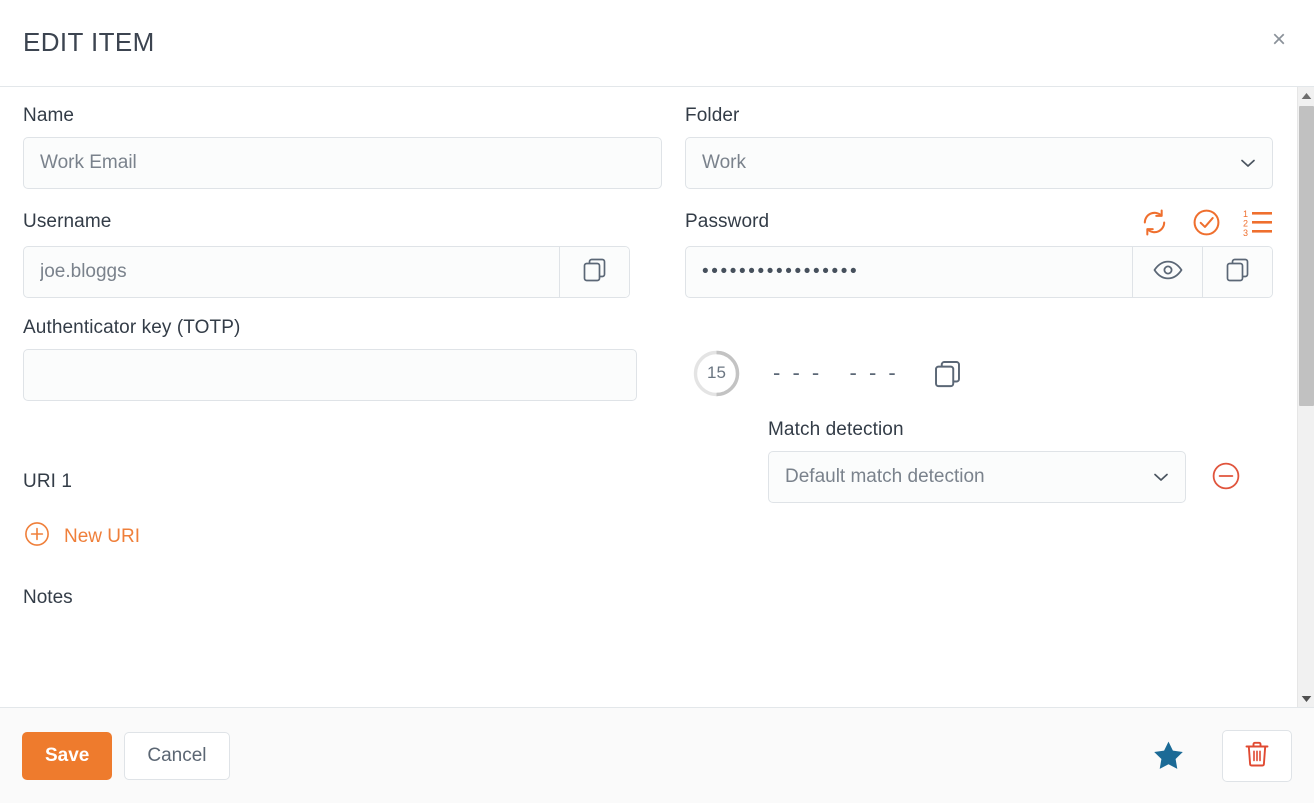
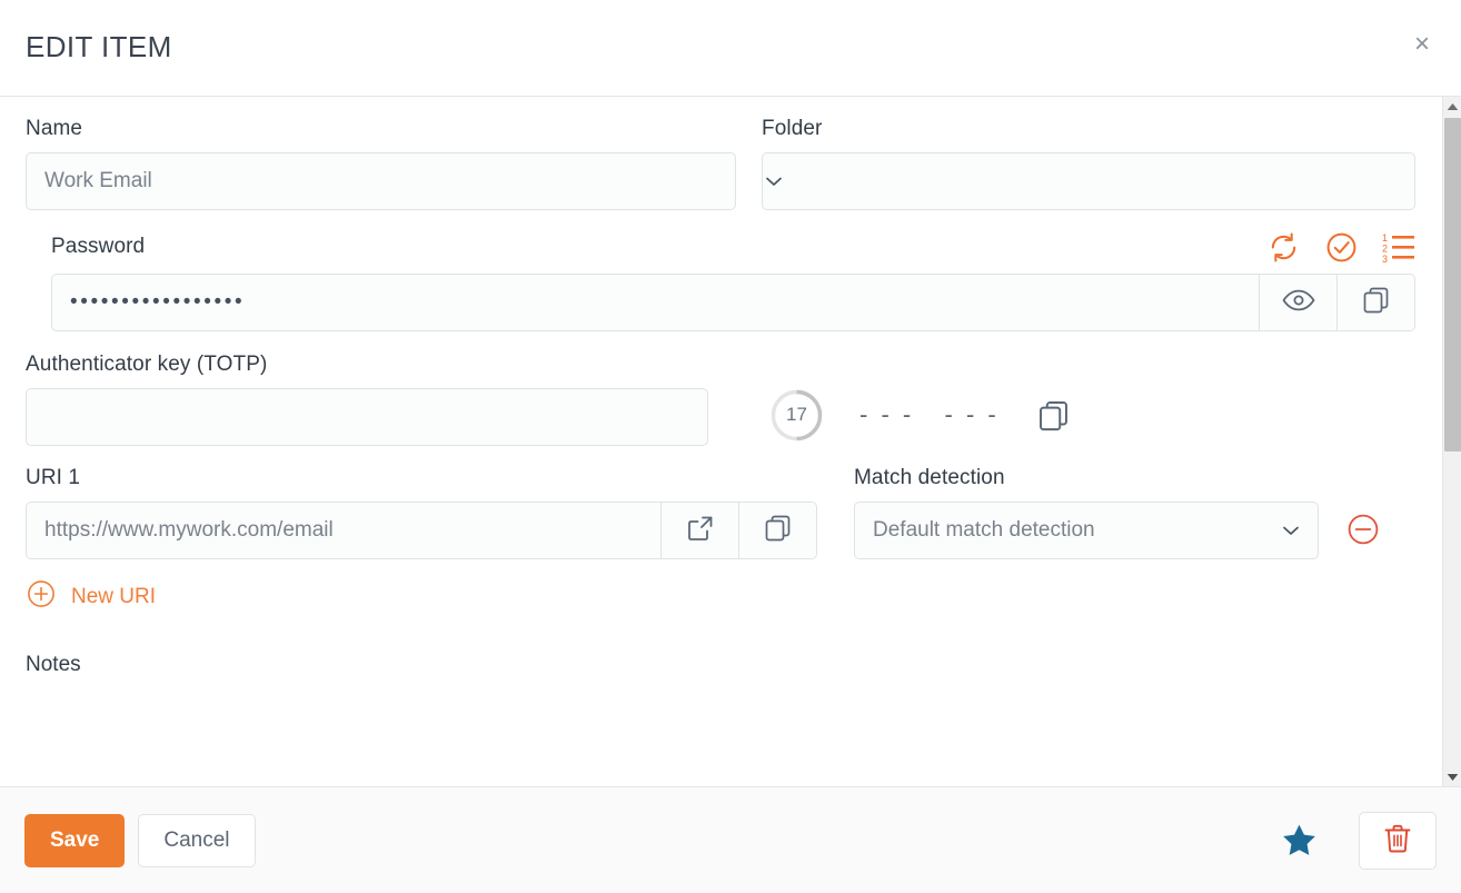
  EDIT ITEM
  ×
  Name
  Work Email
  Folder
- Work
- Username
- joe.bloggs
  Password
  1
  2
  3
  •••••••••••••••••
  Authenticator key (TOTP)
- 15
+ 17
  - - - - - -
  URI 1
+ https://www.mywork.com/email
  Match detection
  Default match detection
  New URI
  Notes
  Save
  Cancel
